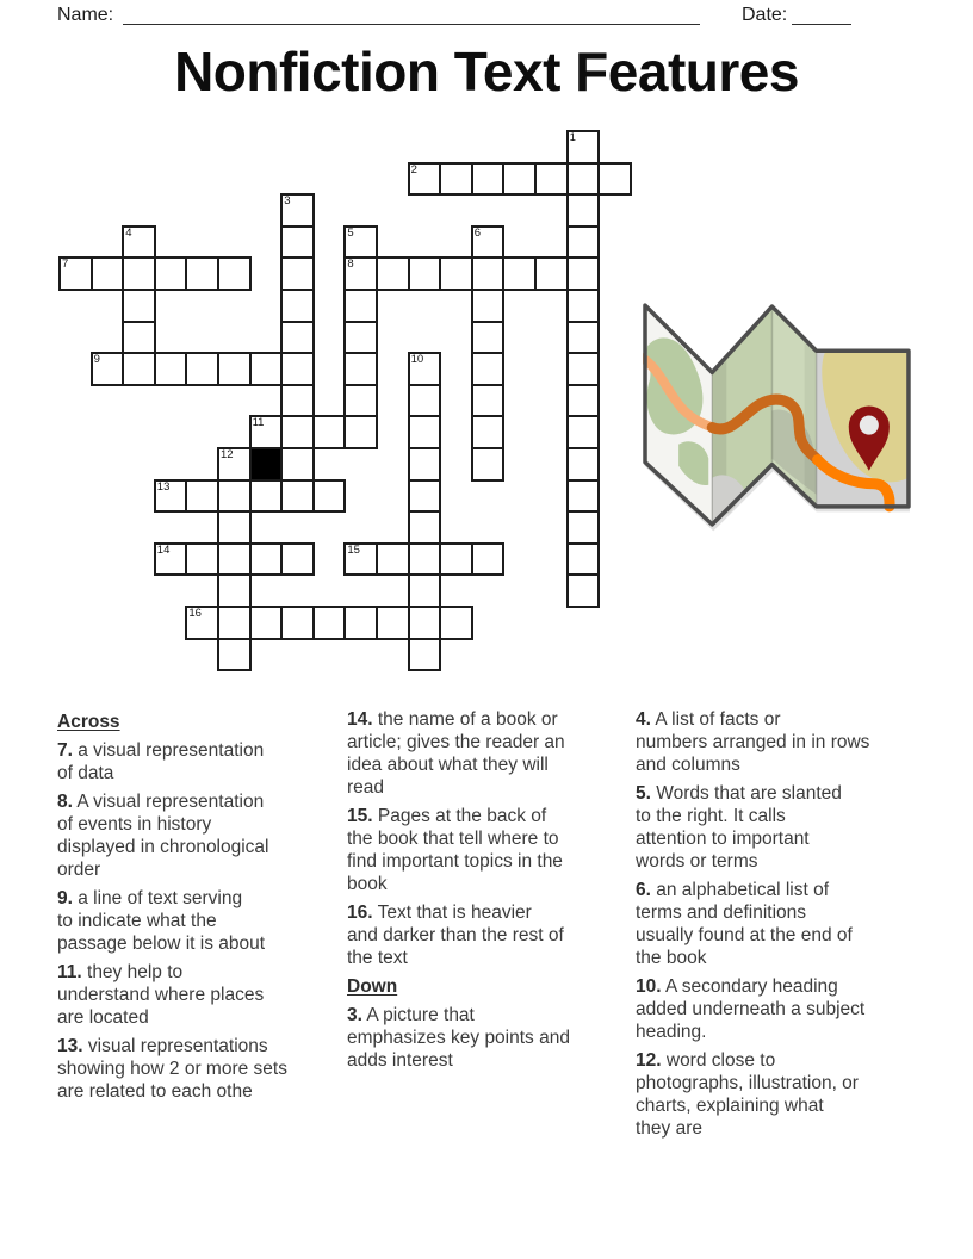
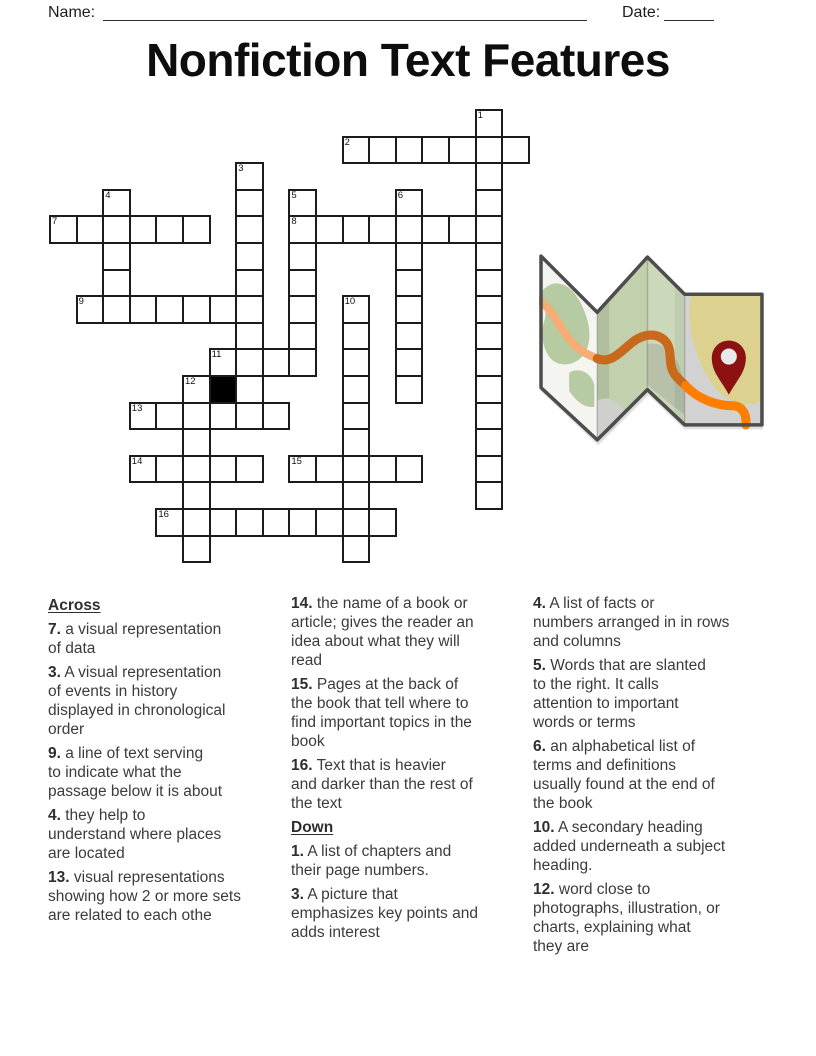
  Name:
  Date:
  Nonfiction Text Features
  1
  2
  3
  4
  5
  6
  7
  8
  9
  10
  11
  12
  13
  14
  15
  16
  Across
  7. a visual representation
  of data
- 8. A visual representation
+ 3. A visual representation
  of events in history
  displayed in chronological
  order
  9. a line of text serving
  to indicate what the
  passage below it is about
- 11. they help to
+ 4. they help to
  understand where places
  are located
  13. visual representations
  showing how 2 or more sets
  are related to each othe
  14. the name of a book or
  article; gives the reader an
  idea about what they will
  read
  15. Pages at the back of
  the book that tell where to
  find important topics in the
  book
  16. Text that is heavier
  and darker than the rest of
  the text
  Down
+ 1. A list of chapters and
+ their page numbers.
  3. A picture that
  emphasizes key points and
  adds interest
  4. A list of facts or
  numbers arranged in in rows
  and columns
  5. Words that are slanted
  to the right. It calls
  attention to important
  words or terms
  6. an alphabetical list of
  terms and definitions
  usually found at the end of
  the book
  10. A secondary heading
  added underneath a subject
  heading.
  12. word close to
  photographs, illustration, or
  charts, explaining what
  they are
